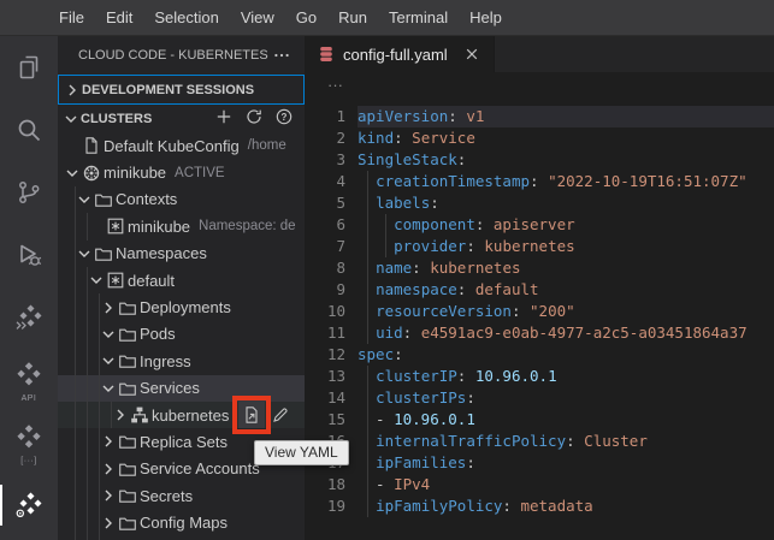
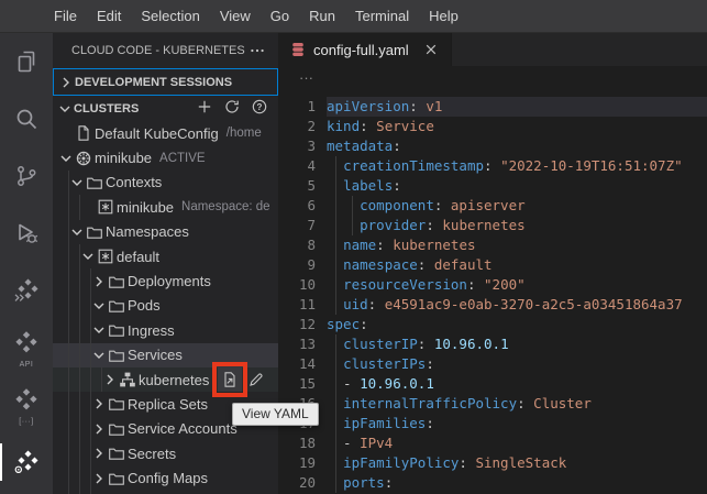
  File
  Edit
  Selection
  View
  Go
  Run
  Terminal
  Help
  CLOUD CODE - KUBERNETES
  DEVELOPMENT SESSIONS
  CLUSTERS
  Default KubeConfig
  /home
  minikube
  ACTIVE
  Contexts
  minikube
  Namespace: de
  Namespaces
  default
  Deployments
  Pods
  Ingress
  Services
  kubernetes
  Replica Sets
  Service Accounts
  Secrets
  Config Maps
  config-full.yaml
  ···
  1
  apiVersion: v1
  2
  kind: Service
  3
- SingleStack:
+ metadata:
  4
  creationTimestamp: "2022-10-19T16:51:07Z"
  5
  labels:
  6
  component: apiserver
  7
  provider: kubernetes
  8
  name: kubernetes
  9
  namespace: default
  10
  resourceVersion: "200"
  11
- uid: e4591ac9-e0ab-4977-a2c5-a03451864a37
+ uid: e4591ac9-e0ab-3270-a2c5-a03451864a37
  12
  spec:
  13
  clusterIP: 10.96.0.1
  14
  clusterIPs:
  15
  - 10.96.0.1
  internalTrafficPolicy: Cluster
  ipFamilies:
  18
  - IPv4
  19
- ipFamilyPolicy: metadata
+ ipFamilyPolicy: SingleStack
+ 20
+ ports:
  View YAML
